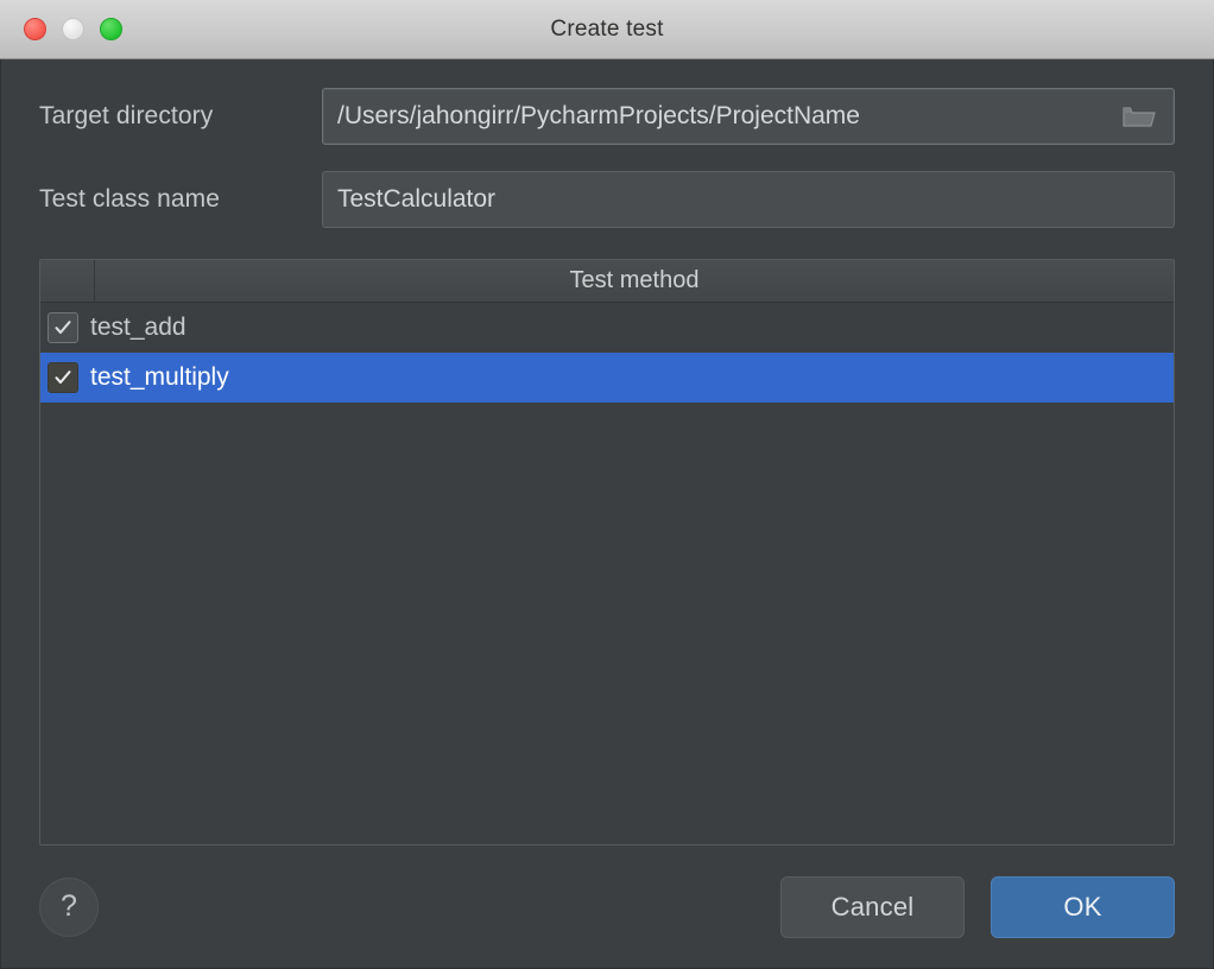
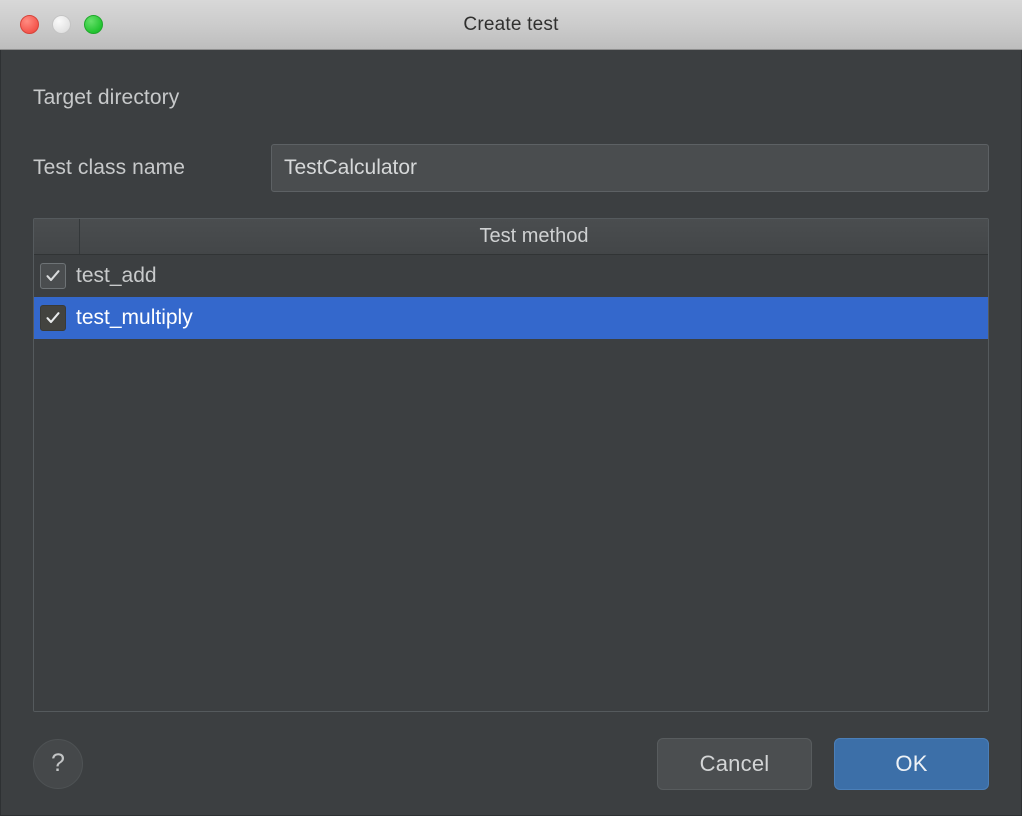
  Create test
  Target directory
- /Users/jahongirr/PycharmProjects/ProjectName
  Test class name
  TestCalculator
  Test method
  test_add
  test_multiply
  ?
  Cancel
  OK
